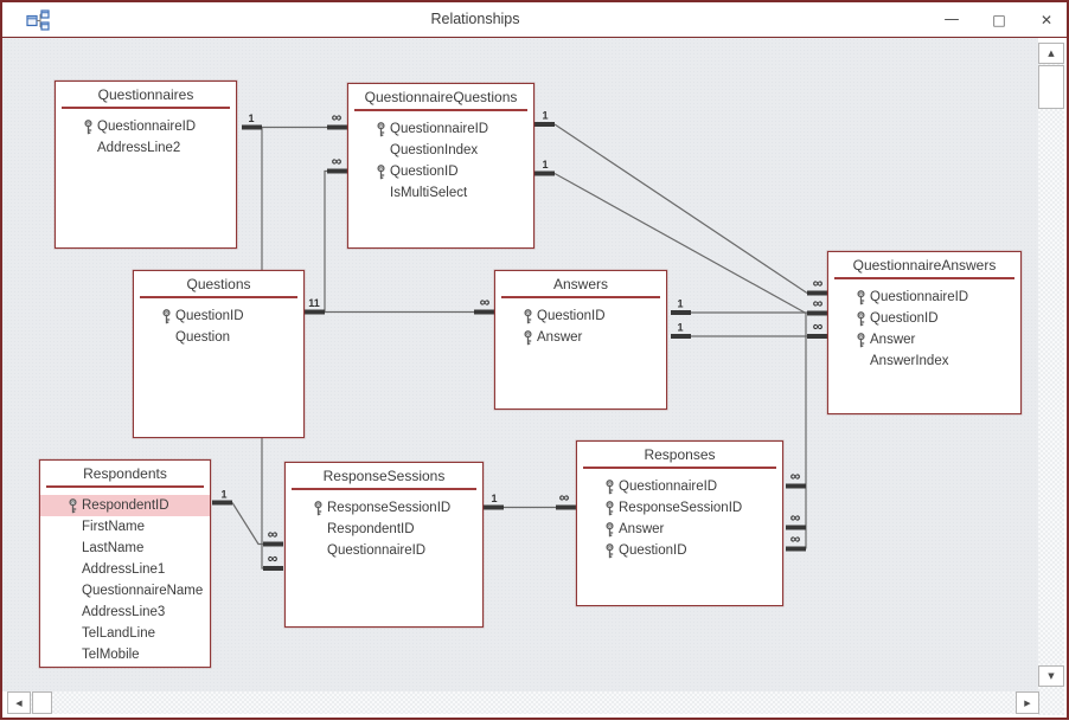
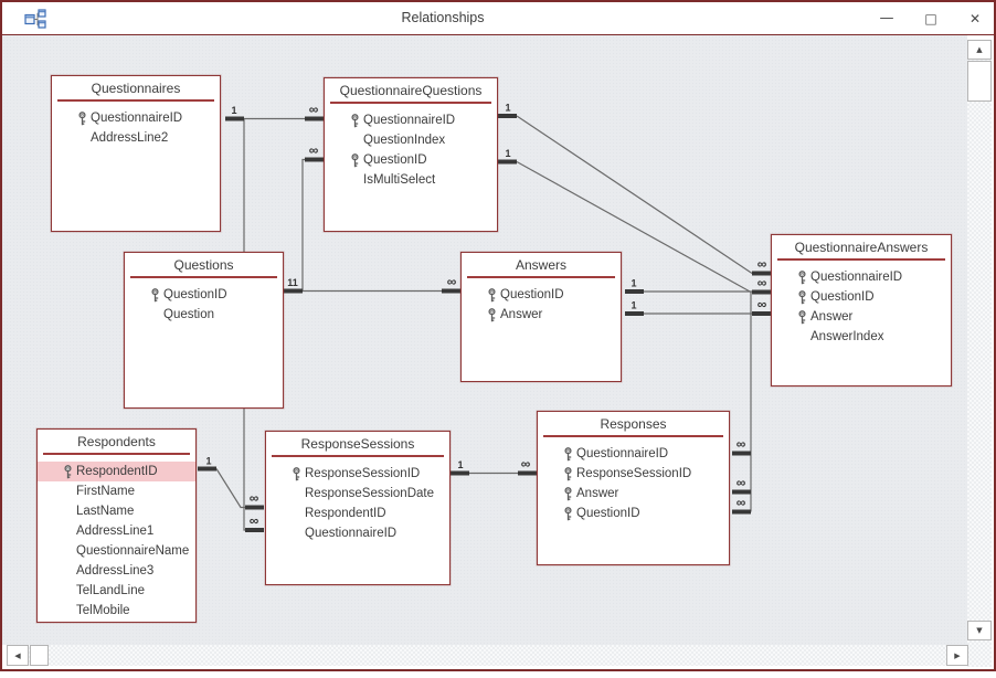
  1
  ∞
  ∞
  11
  ∞
  1
  1
  1
  1
  ∞
  ∞
  ∞
  ∞
  ∞
  ∞
  1
  ∞
  1
  ∞
  ∞
  Questionnaires
  QuestionnaireID
  AddressLine2
  QuestionnaireQuestions
  QuestionnaireID
  QuestionIndex
  QuestionID
  IsMultiSelect
  Questions
  QuestionID
  Question
  Answers
  QuestionID
  Answer
  QuestionnaireAnswers
  QuestionnaireID
  QuestionID
  Answer
  AnswerIndex
  Respondents
  RespondentID
  FirstName
  LastName
  AddressLine1
  QuestionnaireName
  AddressLine3
  TelLandLine
  TelMobile
  ResponseSessions
  ResponseSessionID
+ ResponseSessionDate
  RespondentID
  QuestionnaireID
  Responses
  QuestionnaireID
  ResponseSessionID
  Answer
  QuestionID
  Relationships
  —
  □
  ✕
  ▲
  ▼
  ◀
  ▶
